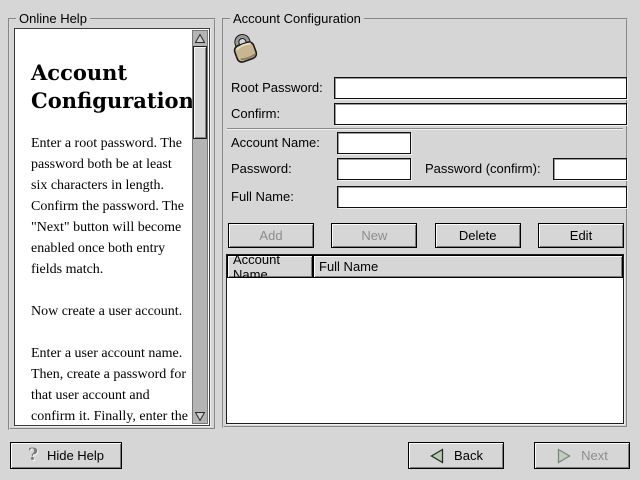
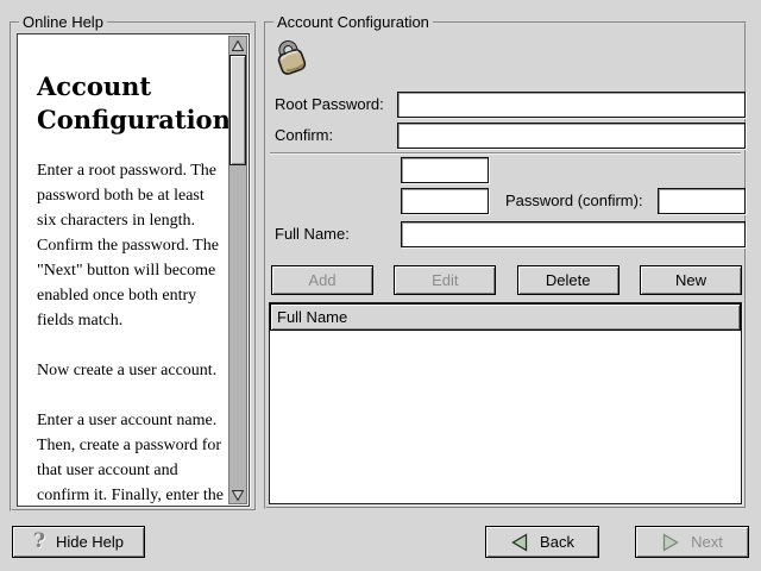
  Online Help
  Account Configuration
  Enter a root password. The password both be at least six characters in length. Confirm the password. The "Next" button will become enabled once both entry fields match.
  Now create a user account.
  Enter a user account name. Then, create a password for that user account and confirm it. Finally, enter the
  Account Configuration
  Root Password:
  Confirm:
- Account Name:
- Password:
  Password (confirm):
  Full Name:
  Add
- New
+ Edit
  Delete
- Edit
+ New
- Account Name
  Full Name
  ?
  Hide Help
  Back
  Next
